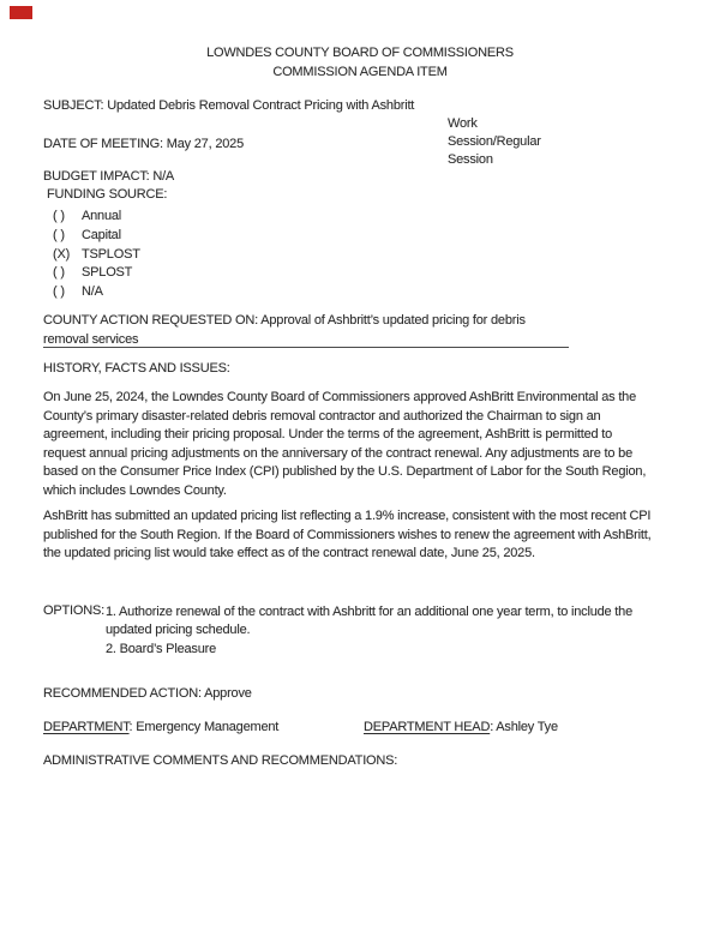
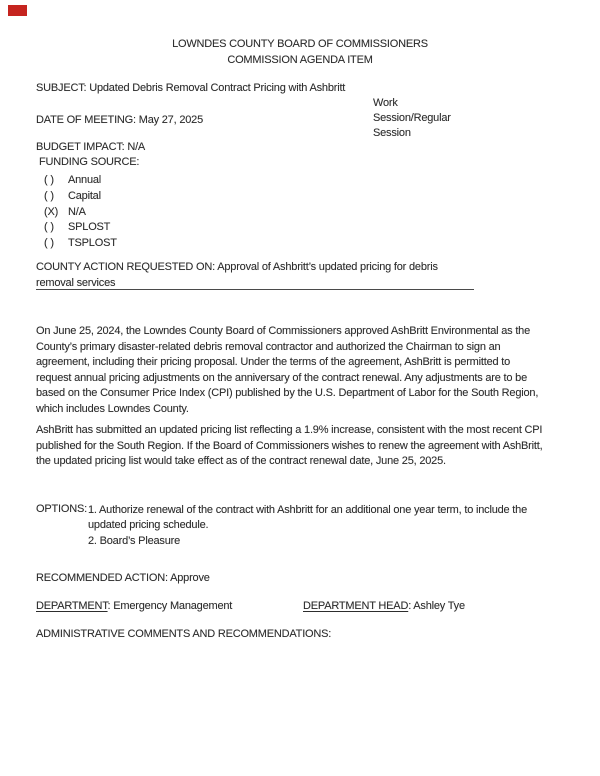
  LOWNDES COUNTY BOARD OF COMMISSIONERS
  COMMISSION AGENDA ITEM
  SUBJECT: Updated Debris Removal Contract Pricing with Ashbritt
  Work
  Session/Regular
  Session
  DATE OF MEETING: May 27, 2025
  BUDGET IMPACT: N/A
  FUNDING SOURCE:
  ( ) Annual
  ( ) Capital
- (X) TSPLOST
+ (X) N/A
  ( ) SPLOST
- ( ) N/A
+ ( ) TSPLOST
  COUNTY ACTION REQUESTED ON: Approval of Ashbritt’s updated pricing for debris
  removal services
- HISTORY, FACTS AND ISSUES:
  On June 25, 2024, the Lowndes County Board of Commissioners approved AshBritt Environmental as the
  County’s primary disaster-related debris removal contractor and authorized the Chairman to sign an
  agreement, including their pricing proposal. Under the terms of the agreement, AshBritt is permitted to
  request annual pricing adjustments on the anniversary of the contract renewal. Any adjustments are to be
  based on the Consumer Price Index (CPI) published by the U.S. Department of Labor for the South Region,
  which includes Lowndes County.
  AshBritt has submitted an updated pricing list reflecting a 1.9% increase, consistent with the most recent CPI
  published for the South Region. If the Board of Commissioners wishes to renew the agreement with AshBritt,
  the updated pricing list would take effect as of the contract renewal date, June 25, 2025.
  OPTIONS:
  1. Authorize renewal of the contract with Ashbritt for an additional one year term, to include the
  updated pricing schedule.
  2. Board’s Pleasure
  RECOMMENDED ACTION: Approve
  DEPARTMENT: Emergency Management
  DEPARTMENT HEAD: Ashley Tye
  ADMINISTRATIVE COMMENTS AND RECOMMENDATIONS:
